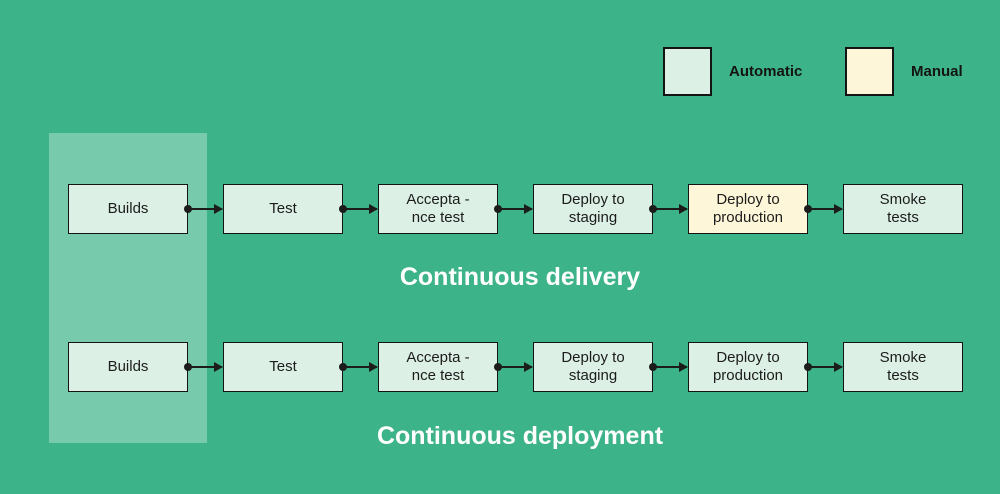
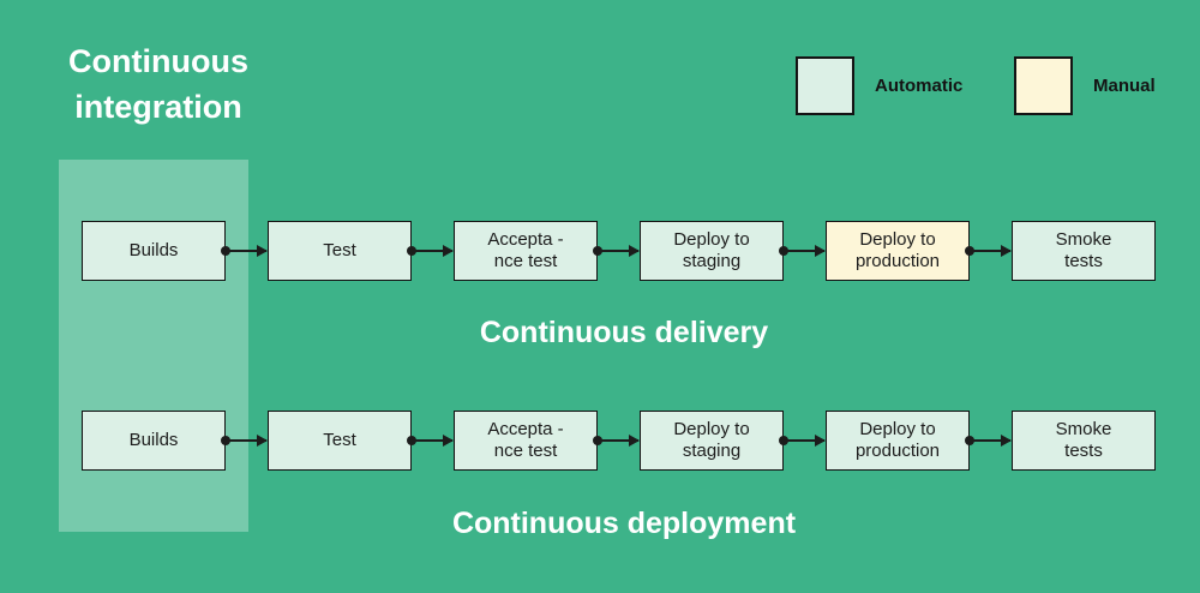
+ Continuous
+ integration
  Automatic
  Manual
  Builds
  Test
  Accepta -
  nce test
  Deploy to
  staging
  Deploy to
  production
  Smoke
  tests
  Continuous delivery
  Builds
  Test
  Accepta -
  nce test
  Deploy to
  staging
  Deploy to
  production
  Smoke
  tests
  Continuous deployment
